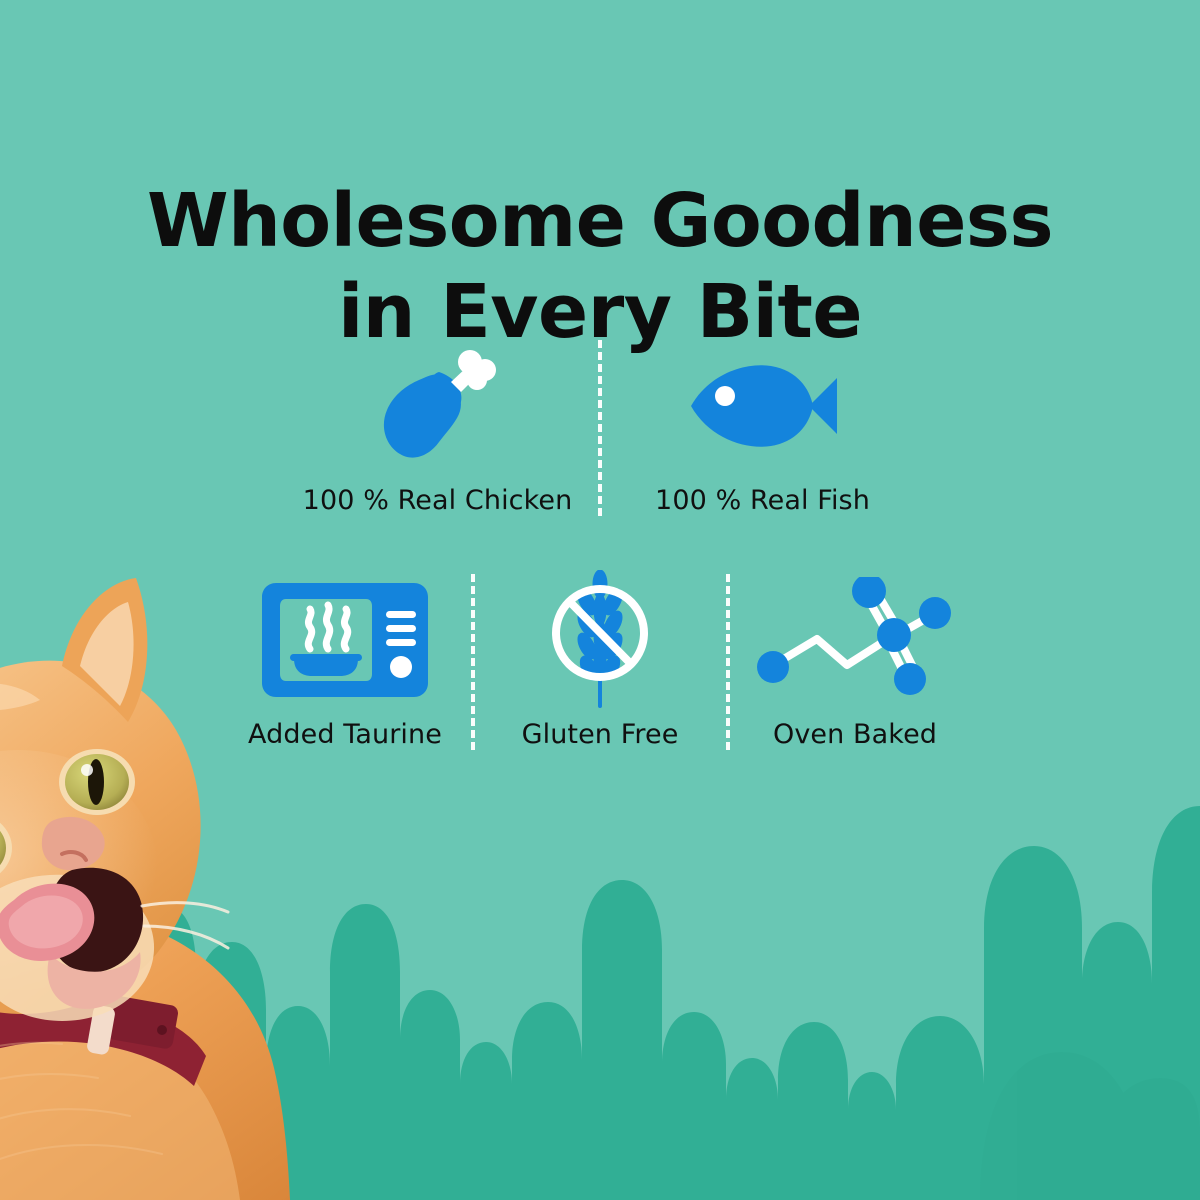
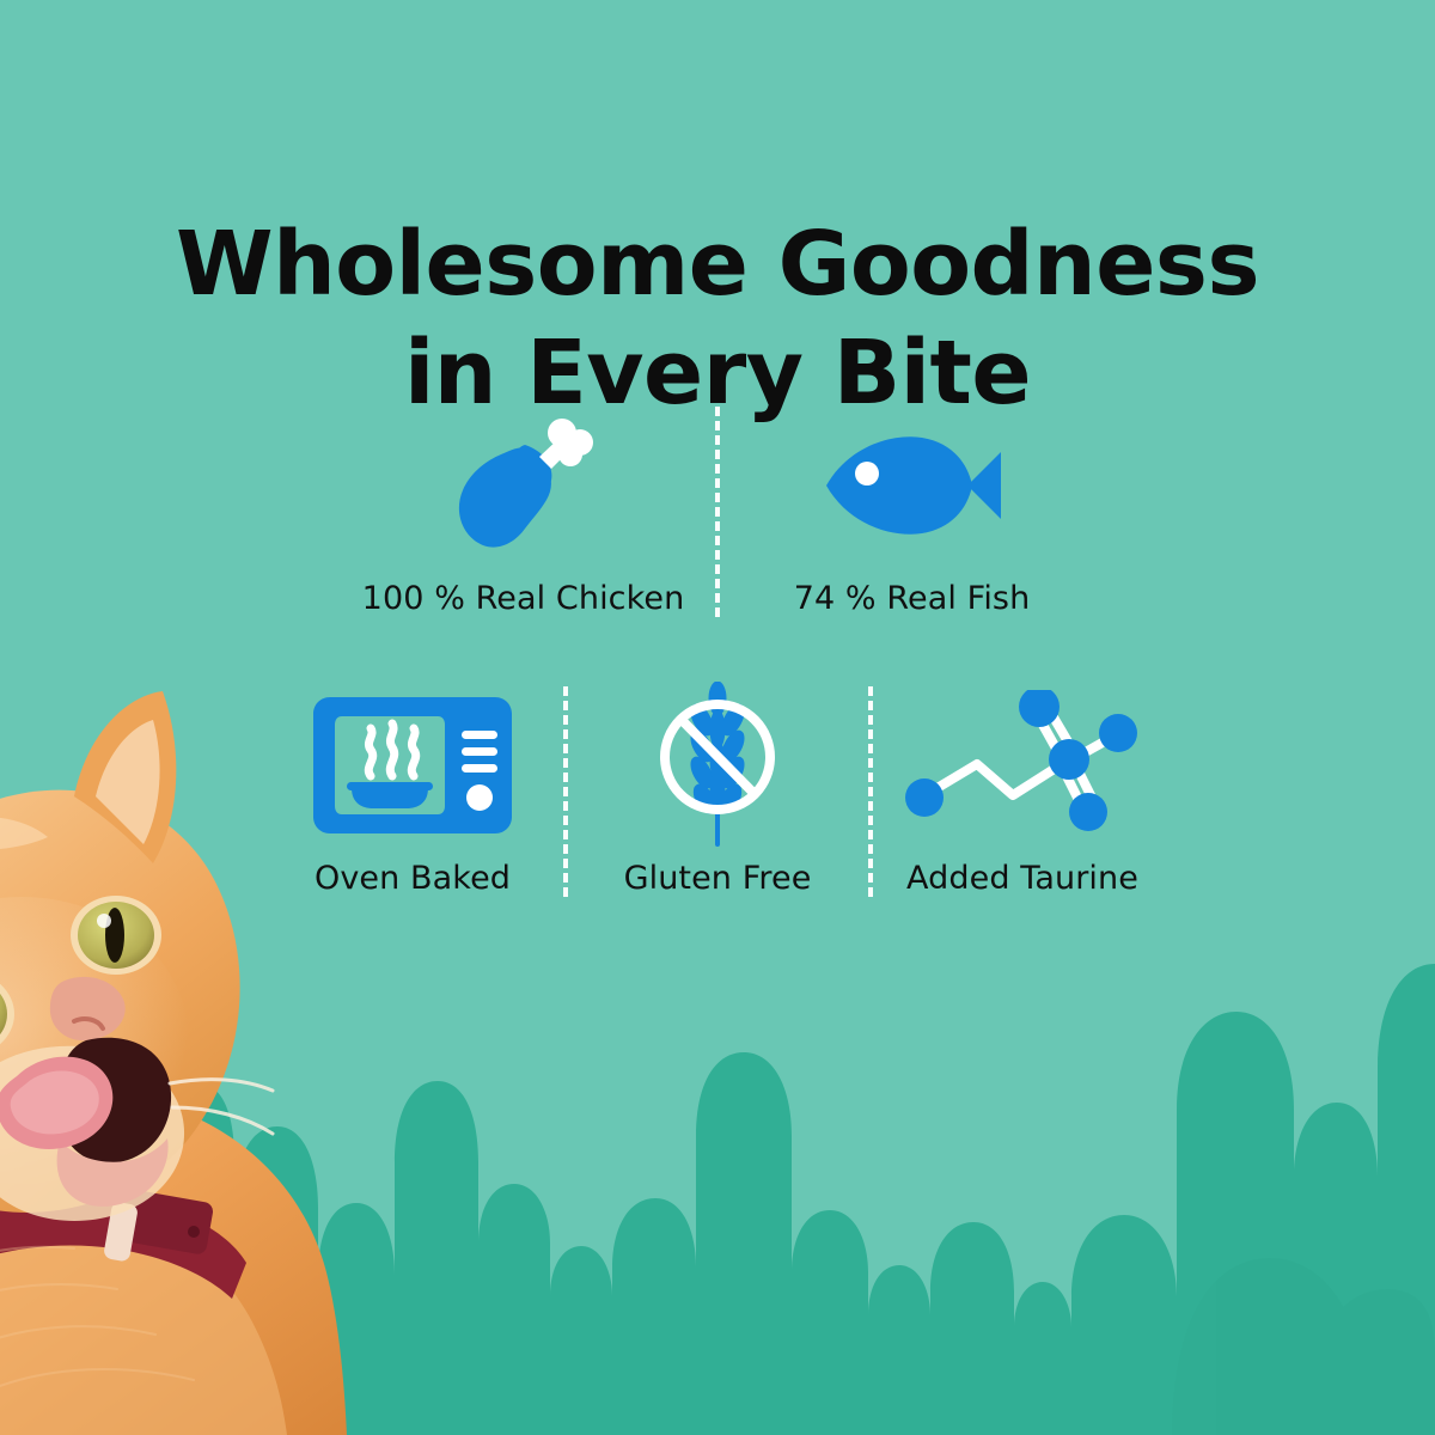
  Wholesome Goodness
  in Every Bite
  100 % Real Chicken
- 100 % Real Fish
+ 74 % Real Fish
- Added Taurine
+ Oven Baked
  Gluten Free
- Oven Baked
+ Added Taurine
